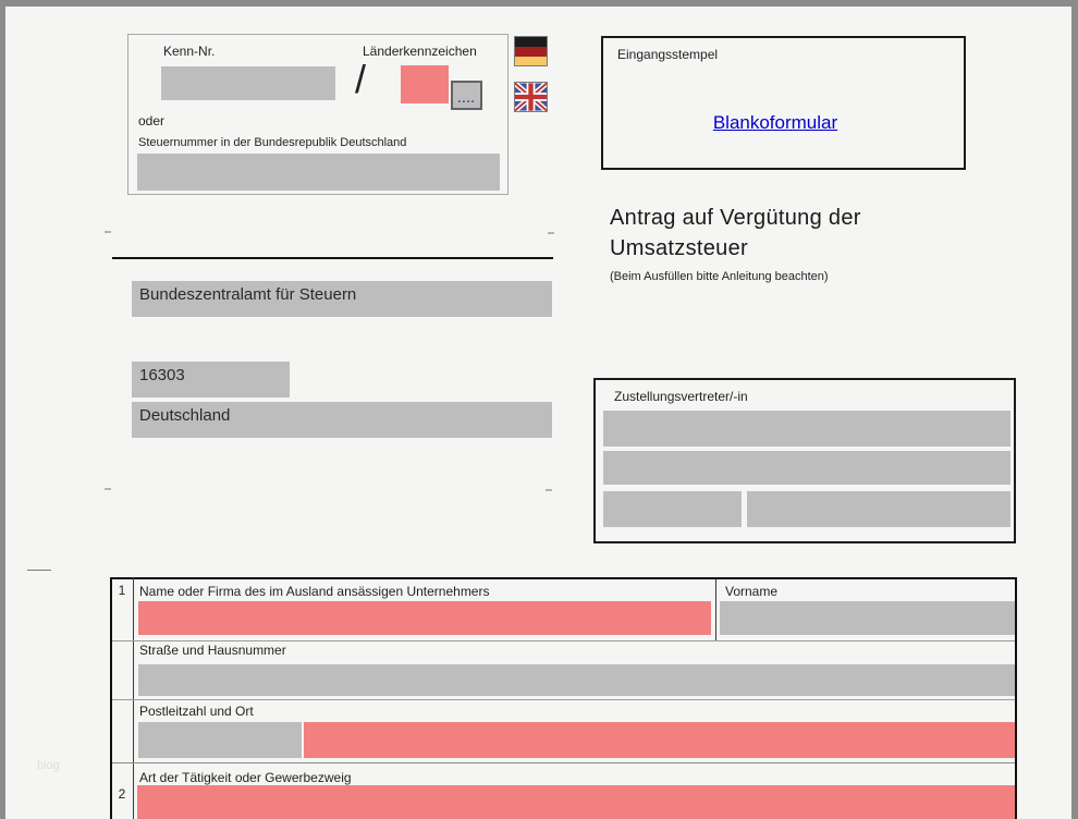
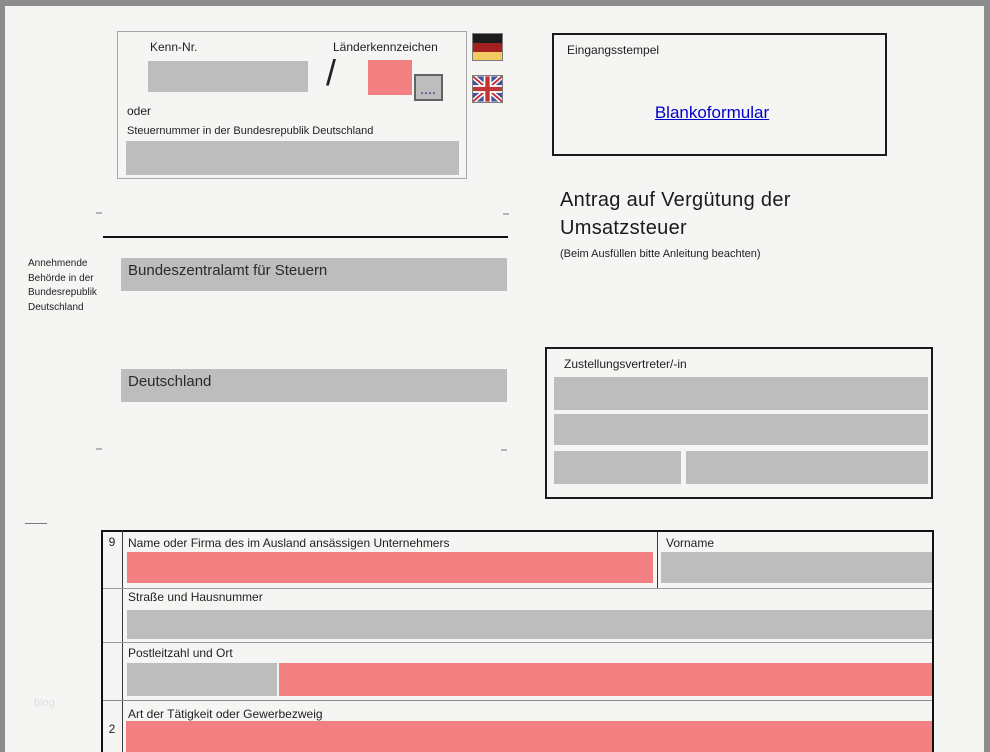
  Kenn-Nr.
  /
  Länderkennzeichen
  ....
  oder
  Steuernummer in der Bundesrepublik Deutschland
  Eingangsstempel
  Blankoformular
  Antrag auf Vergütung der
  Umsatzsteuer
  (Beim Ausfüllen bitte Anleitung beachten)
+ Annehmende Behörde in der Bundesrepublik Deutschland
  Bundeszentralamt für Steuern
- 16303
  Deutschland
  Zustellungsvertreter/-in
- 1
+ 9
  Name oder Firma des im Ausland ansässigen Unternehmers
  Vorname
  Straße und Hausnummer
  Postleitzahl und Ort
  2
  Art der Tätigkeit oder Gewerbezweig
